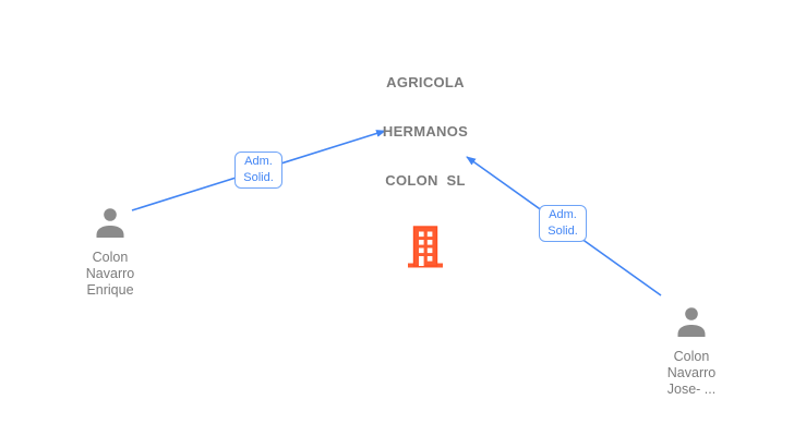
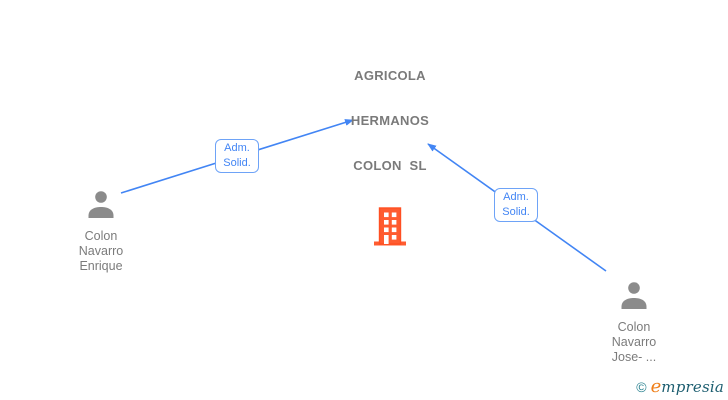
  AGRICOLA
  HERMANOS
  COLON SL
  Colon
  Navarro
  Enrique
  Colon
  Navarro
  Jose- ...
  Adm.
  Solid.
  Adm.
  Solid.
+ ©
+ empresia
